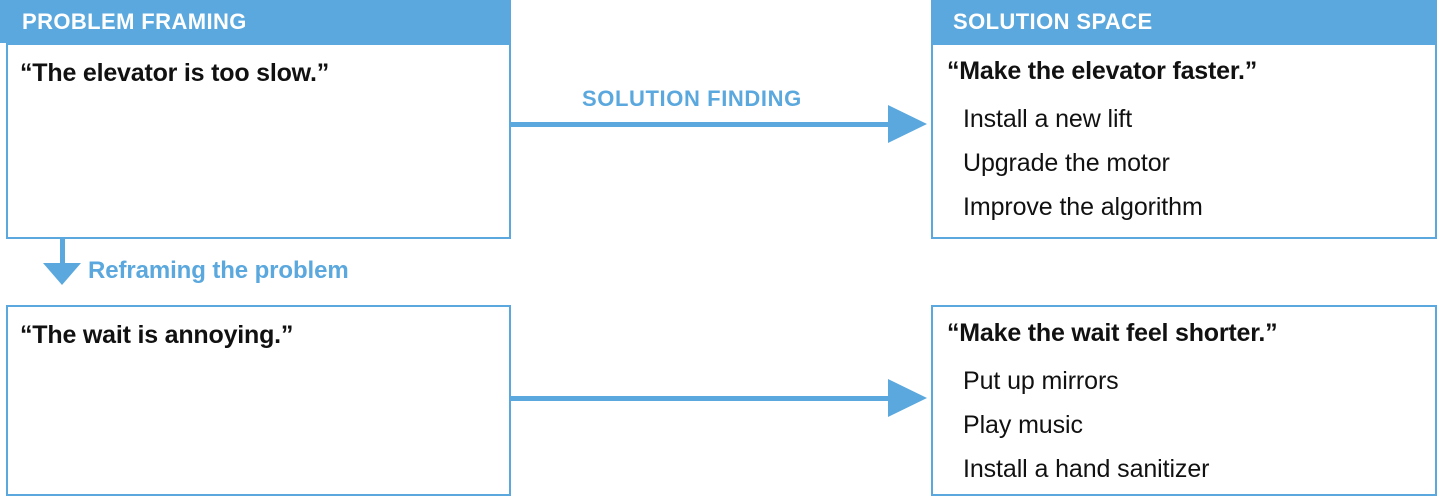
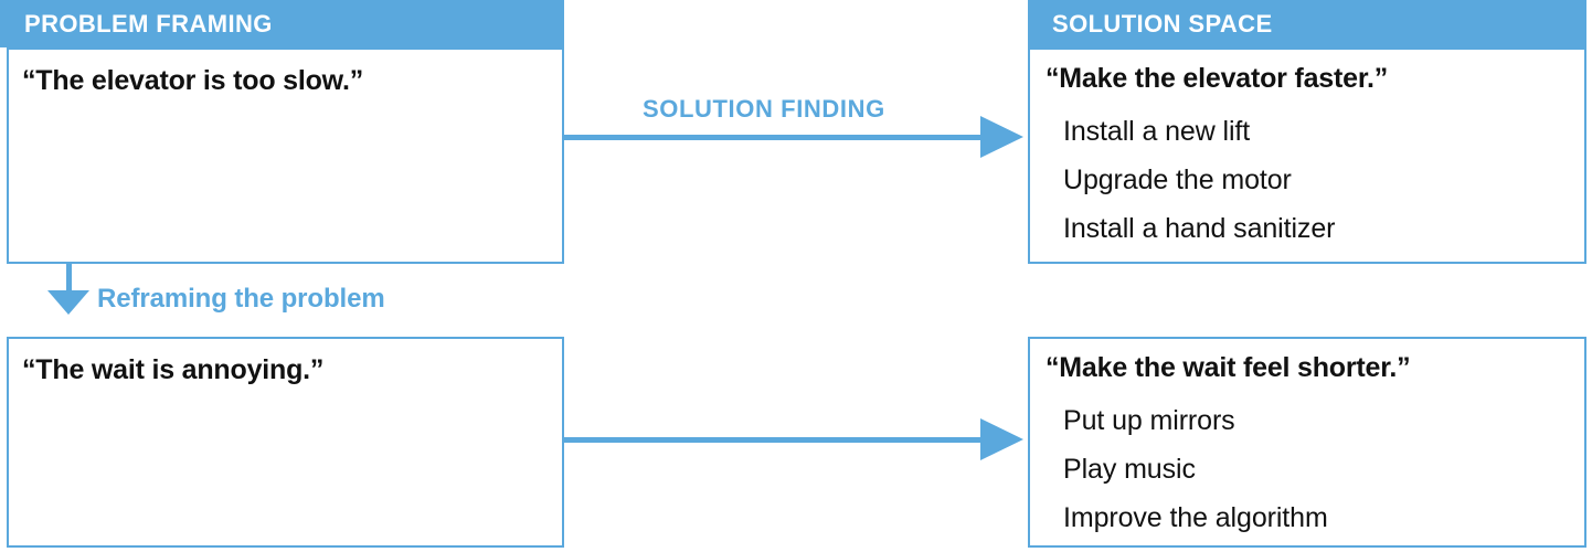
  PROBLEM FRAMING
  “The elevator is too slow.”
  SOLUTION SPACE
  “Make the elevator faster.”
  Install a new lift
  Upgrade the motor
- Improve the algorithm
+ Install a hand sanitizer
  SOLUTION FINDING
  Reframing the problem
  “The wait is annoying.”
  “Make the wait feel shorter.”
  Put up mirrors
  Play music
- Install a hand sanitizer
+ Improve the algorithm
